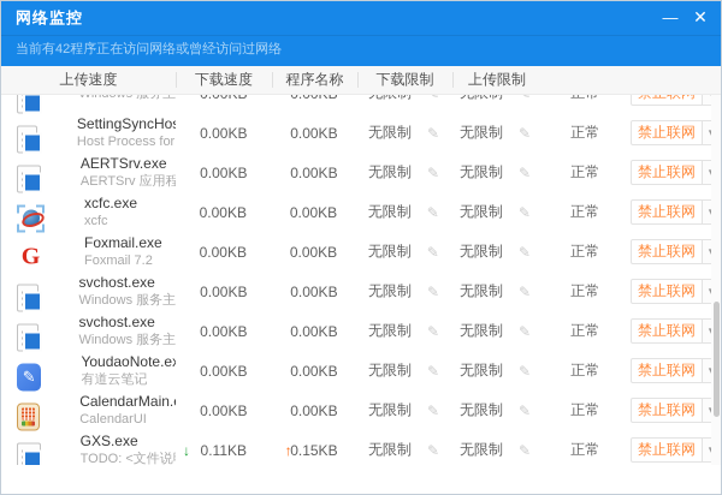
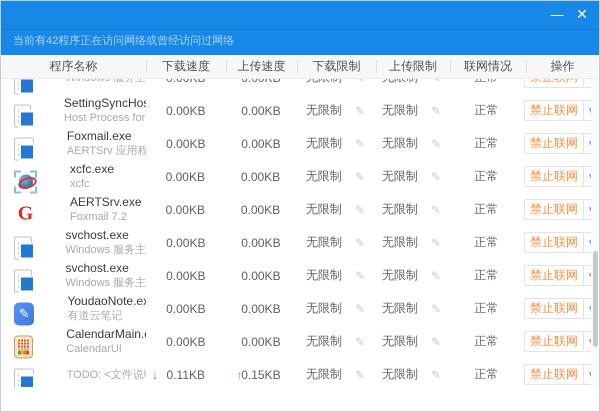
- 网络监控
  —
  ✕
  当前有42程序正在访问网络或曾经访问过网络
- 上传速度
+ 程序名称
  下载速度
- 程序名称
+ 上传速度
  下载限制
  上传限制
+ 联网情况
+ 操作
  0.00KB
  0.00KB
  无限制
  ✎
  无限制
  ✎
  正常
  禁止联网
- AERTSrv.exe
+ Foxmail.exe
  AERTSrv 应用程
  0.00KB
  0.00KB
  无限制
  ✎
  无限制
  ✎
  正常
  禁止联网
  xcfc.exe
  xcfc
  0.00KB
  0.00KB
  无限制
  ✎
  无限制
  ✎
  正常
  禁止联网
- Foxmail.exe
+ AERTSrv.exe
  Foxmail 7.2
  0.00KB
  0.00KB
  无限制
  ✎
  无限制
  ✎
  正常
  禁止联网
  svchost.exe
  Windows 服务主
  0.00KB
  0.00KB
  无限制
  ✎
  无限制
  ✎
  正常
  禁止联网
  svchost.exe
  Windows 服务主
  0.00KB
  0.00KB
  无限制
  ✎
  无限制
  ✎
  正常
  禁止联网
  YoudaoNote.e
  有道云笔记
  0.00KB
  0.00KB
  无限制
  ✎
  无限制
  ✎
  正常
  禁止联网
  CalendarMain.
  CalendarUI
  0.00KB
  0.00KB
  无限制
  ✎
  无限制
  ✎
  正常
  禁止联网
- GXS.exe
  TODO: <文件说
  ↓
  0.11KB
  ↑
  0.15KB
  无限制
  ✎
  无限制
  ✎
  正常
  禁止联网
